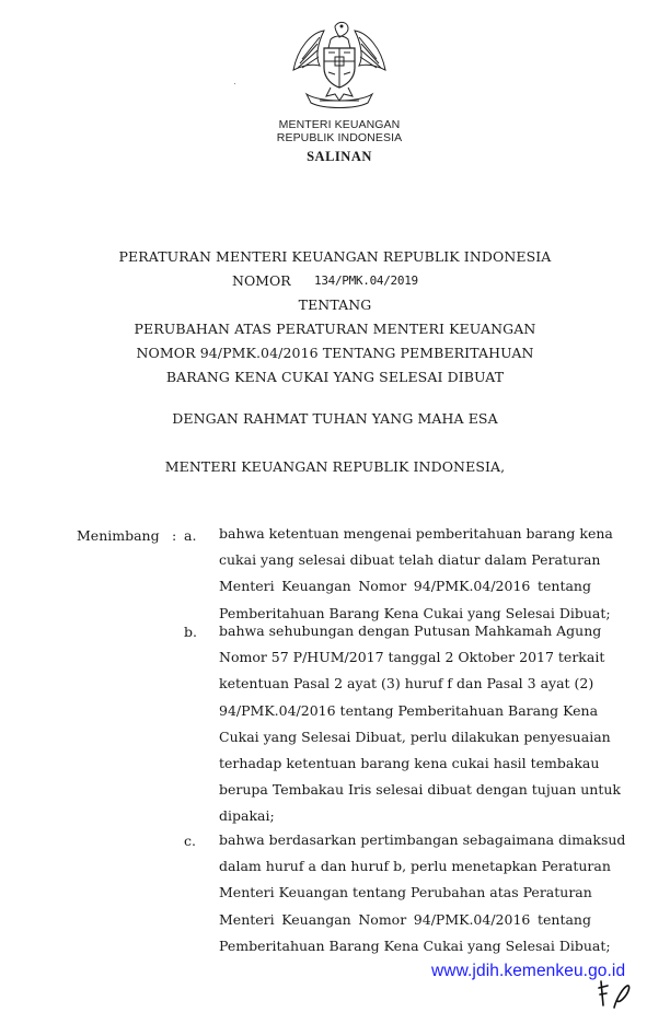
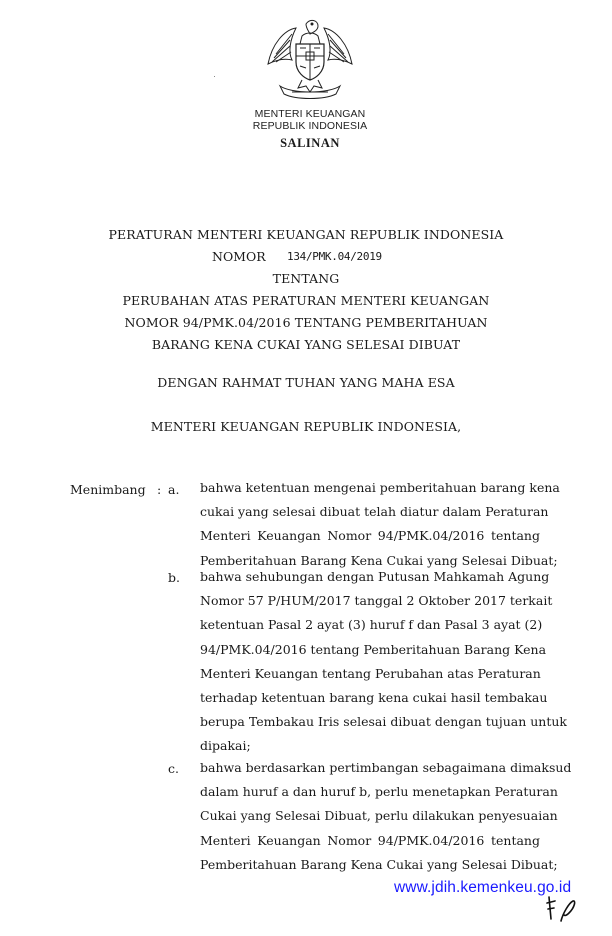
  MENTERI KEUANGAN
  REPUBLIK INDONESIA
  SALINAN
  PERATURAN MENTERI KEUANGAN REPUBLIK INDONESIA
  NOMOR
  134/PMK.04/2019
  TENTANG
  PERUBAHAN ATAS PERATURAN MENTERI KEUANGAN
  NOMOR 94/PMK.04/2016 TENTANG PEMBERITAHUAN
  BARANG KENA CUKAI YANG SELESAI DIBUAT
  DENGAN RAHMAT TUHAN YANG MAHA ESA
  MENTERI KEUANGAN REPUBLIK INDONESIA,
  Menimbang
  :
  a.
  bahwa ketentuan mengenai pemberitahuan barang kena
  cukai yang selesai dibuat telah diatur dalam Peraturan
  Menteri Keuangan Nomor 94/PMK.04/2016 tentang
  Pemberitahuan Barang Kena Cukai yang Selesai Dibuat;
  b.
  bahwa sehubungan dengan Putusan Mahkamah Agung
  Nomor 57 P/HUM/2017 tanggal 2 Oktober 2017 terkait
  ketentuan Pasal 2 ayat (3) huruf f dan Pasal 3 ayat (2)
  94/PMK.04/2016 tentang Pemberitahuan Barang Kena
- Cukai yang Selesai Dibuat, perlu dilakukan penyesuaian
+ Menteri Keuangan tentang Perubahan atas Peraturan
  terhadap ketentuan barang kena cukai hasil tembakau
  berupa Tembakau Iris selesai dibuat dengan tujuan untuk
  dipakai;
  c.
  bahwa berdasarkan pertimbangan sebagaimana dimaksud
  dalam huruf a dan huruf b, perlu menetapkan Peraturan
- Menteri Keuangan tentang Perubahan atas Peraturan
+ Cukai yang Selesai Dibuat, perlu dilakukan penyesuaian
  Menteri Keuangan Nomor 94/PMK.04/2016 tentang
  Pemberitahuan Barang Kena Cukai yang Selesai Dibuat;
  www.jdih.kemenkeu.go.id
